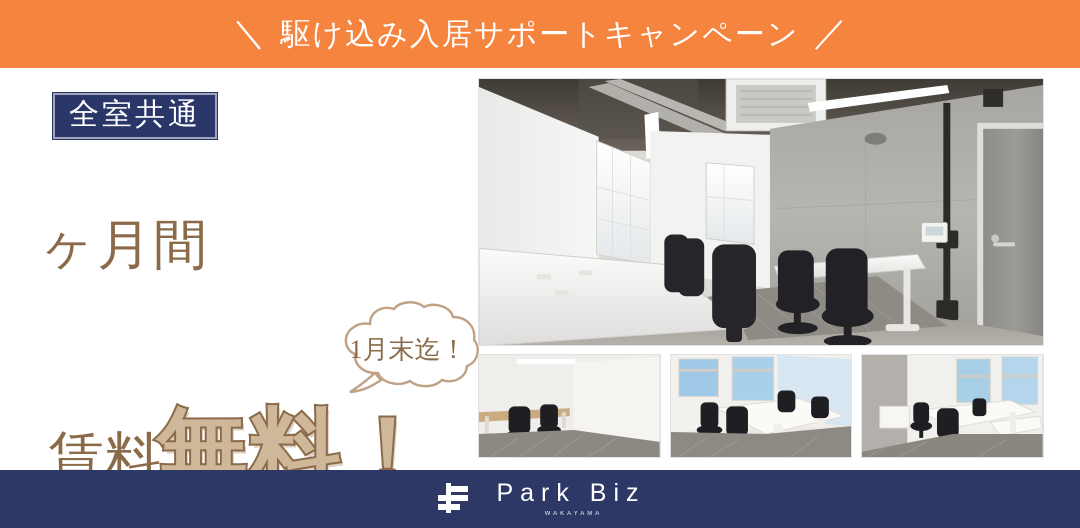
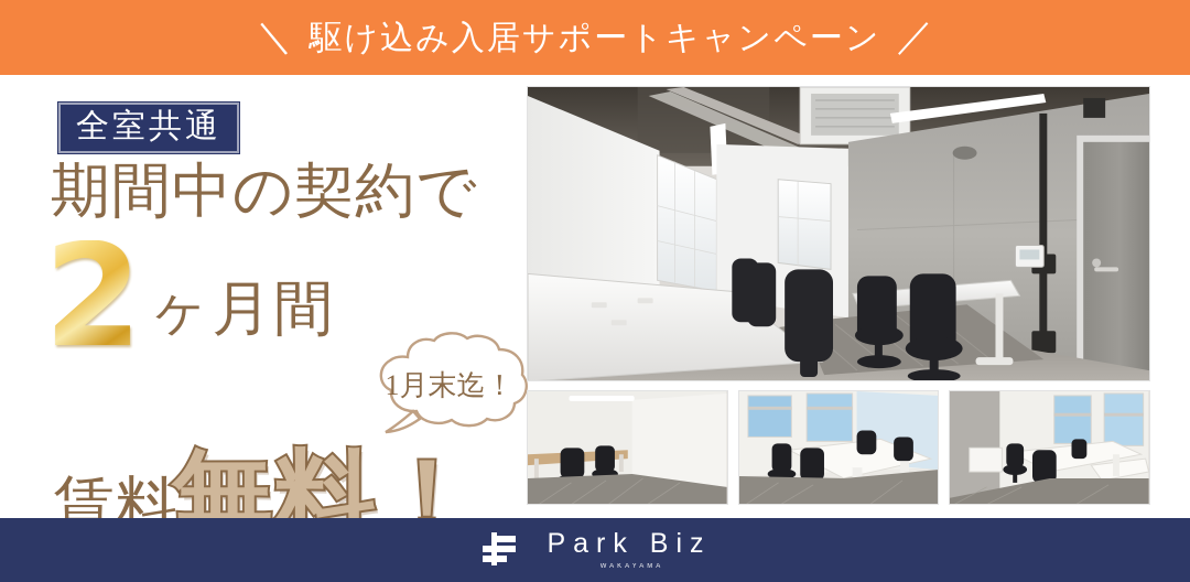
  駆け込み入居サポートキャンペーン
  ／
  全室共通
+ 期間中の契約で
+ 2
  ヶ月間
  賃料
  無料！
  1月末迄！
  Park Biz
